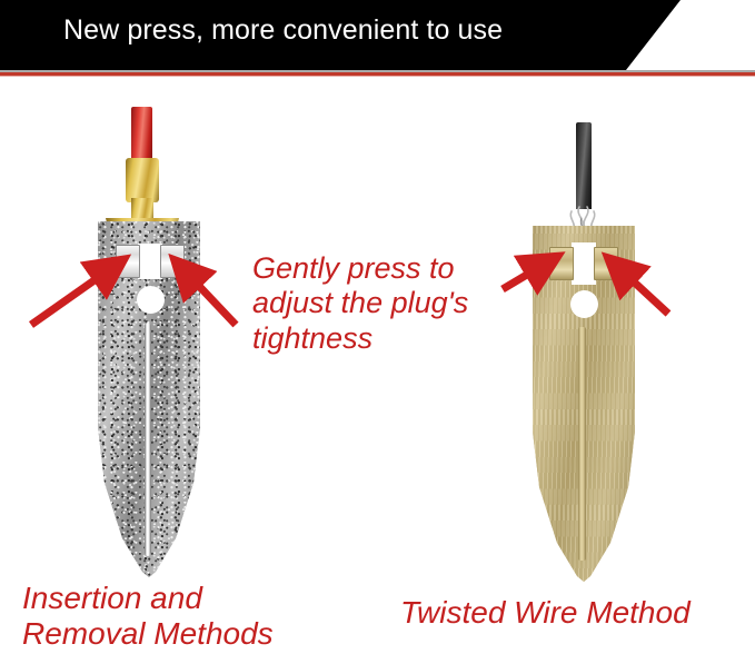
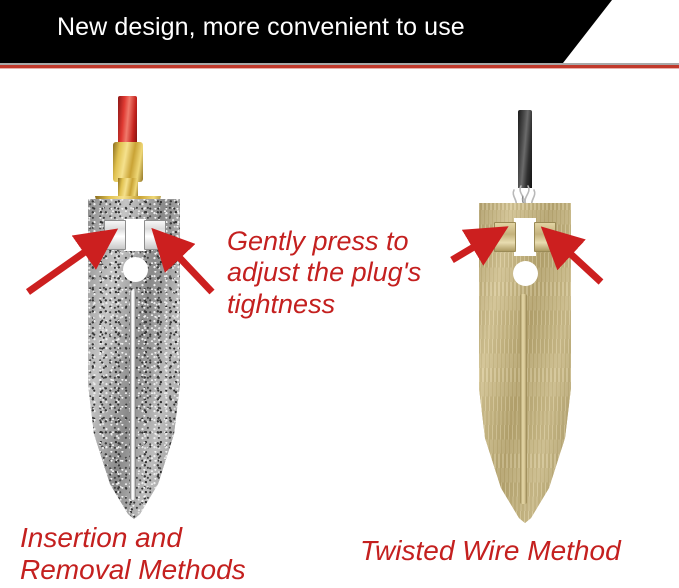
- New press, more convenient to use
+ New design, more convenient to use
  Gently press to
  adjust the plug's
  tightness
  Insertion and
  Removal Methods
  Twisted Wire Method
